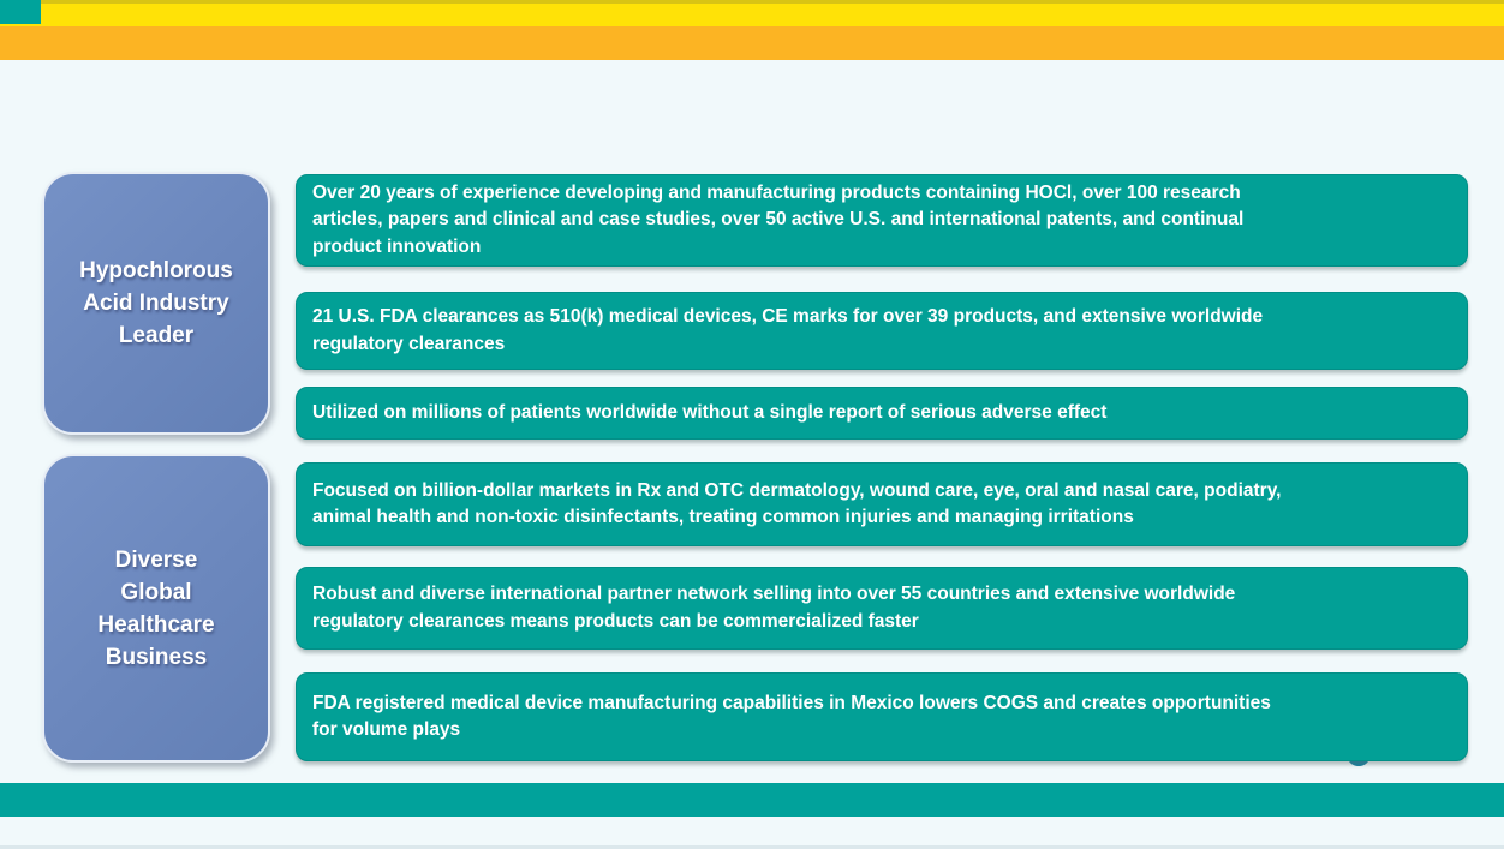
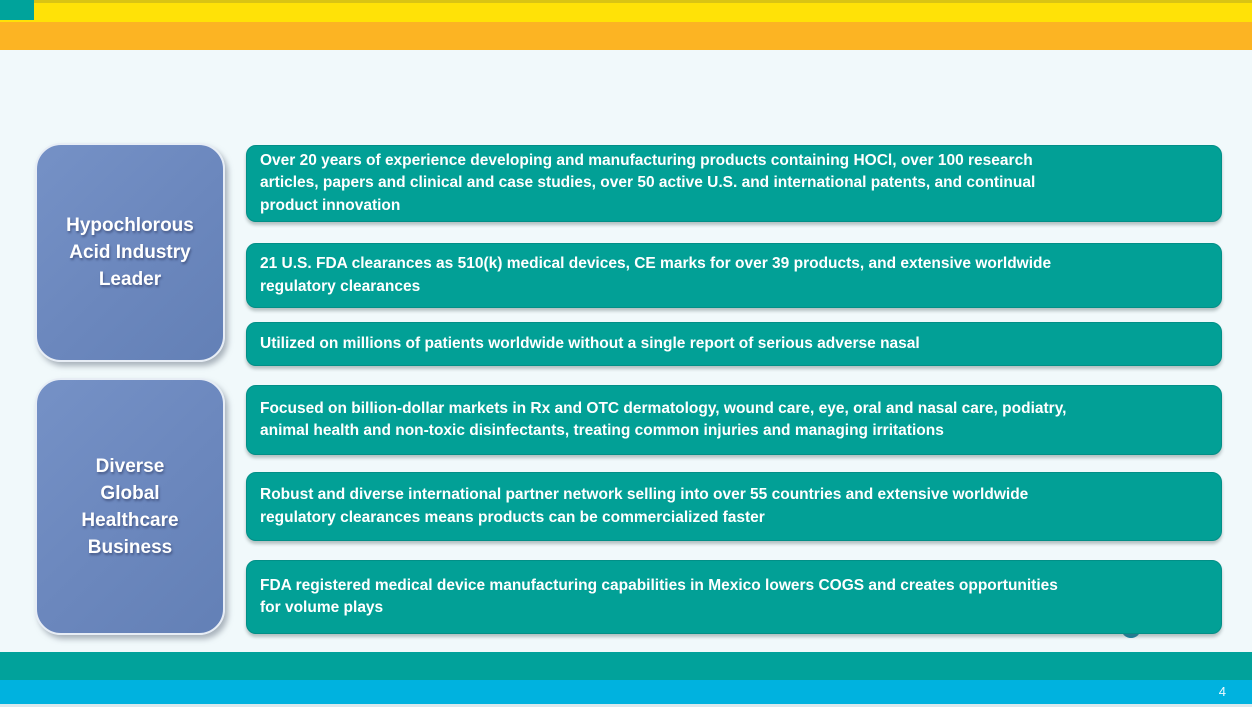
  Hypochlorous
  Acid Industry
  Leader
  Diverse
  Global
  Healthcare
  Business
  Over 20 years of experience developing and manufacturing products containing HOCl, over 100 research
  articles, papers and clinical and case studies, over 50 active U.S. and international patents, and continual
  product innovation
  21 U.S. FDA clearances as 510(k) medical devices, CE marks for over 39 products, and extensive worldwide
  regulatory clearances
- Utilized on millions of patients worldwide without a single report of serious adverse effect
+ Utilized on millions of patients worldwide without a single report of serious adverse nasal
  Focused on billion-dollar markets in Rx and OTC dermatology, wound care, eye, oral and nasal care, podiatry,
  animal health and non-toxic disinfectants, treating common injuries and managing irritations
  Robust and diverse international partner network selling into over 55 countries and extensive worldwide
  regulatory clearances means products can be commercialized faster
  FDA registered medical device manufacturing capabilities in Mexico lowers COGS and creates opportunities
  for volume plays
+ 4
